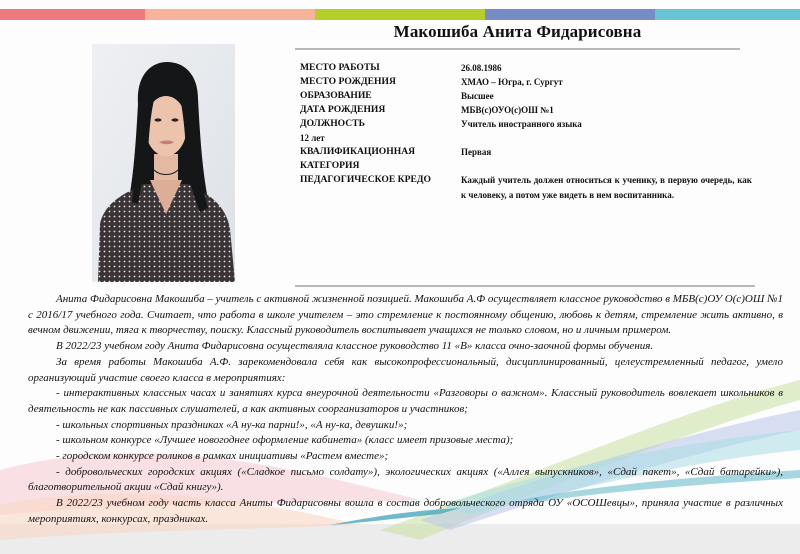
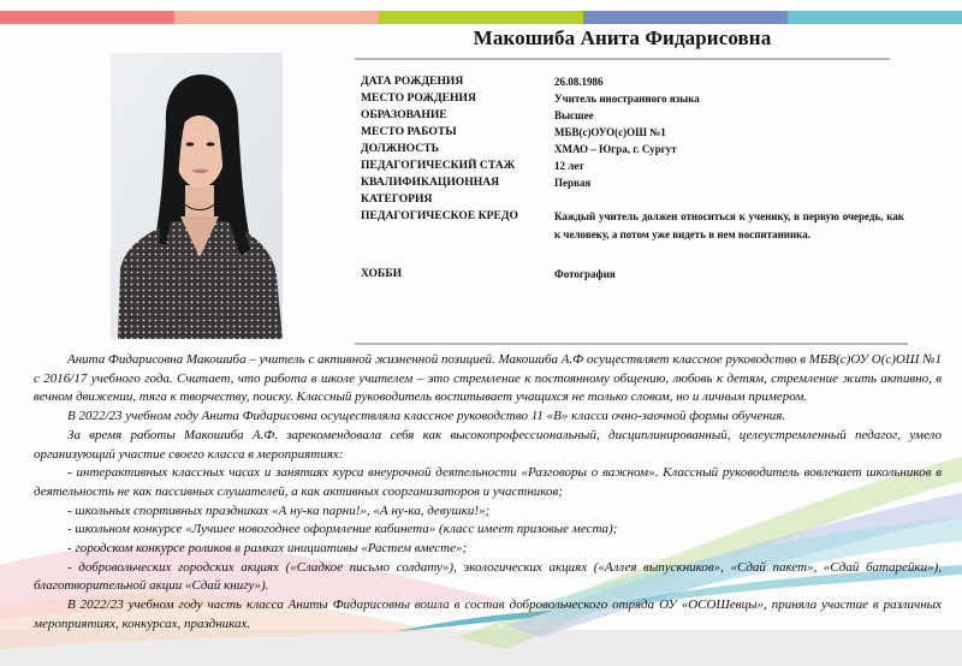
  Макошиба Анита Фидарисовна
- МЕСТО РАБОТЫ
+ ДАТА РОЖДЕНИЯ
  26.08.1986
  МЕСТО РОЖДЕНИЯ
- ХМАО – Югра, г. Сургут
+ Учитель иностранного языка
  ОБРАЗОВАНИЕ
  Высшее
- ДАТА РОЖДЕНИЯ
+ МЕСТО РАБОТЫ
  МБВ(с)ОУО(с)ОШ №1
  ДОЛЖНОСТЬ
- Учитель иностранного языка
+ ХМАО – Югра, г. Сургут
+ ПЕДАГОГИЧЕСКИЙ СТАЖ
  12 лет
  КВАЛИФИКАЦИОННАЯ КАТЕГОРИЯ
  Первая
  ПЕДАГОГИЧЕСКОЕ КРЕДО
  Каждый учитель должен относиться к ученику, в первую очередь, как к человеку, а потом уже видеть в нем воспитанника.
+ ХОББИ
+ Фотография
  Анита Фидарисовна Макошиба – учитель с активной жизненной позицией. Макошиба А.Ф осуществляет классное руководство в МБВ(с)ОУ О(с)ОШ №1 с 2016/17 учебного года. Считает, что работа в школе учителем – это стремление к постоянному общению, любовь к детям, стремление жить активно, в вечном движении, тяга к творчеству, поиску. Классный руководитель воспитывает учащихся не только словом, но и личным примером.
  В 2022/23 учебном году Анита Фидарисовна осуществляла классное руководство 11 «В» класса очно-заочной формы обучения.
  За время работы Макошиба А.Ф. зарекомендовала себя как высокопрофессиональный, дисциплинированный, целеустремленный педагог, умело организующий участие своего класса в мероприятиях:
  - интерактивных классных часах и занятиях курса внеурочной деятельности «Разговоры о важном». Классный руководитель вовлекает школьников в деятельность не как пассивных слушателей, а как активных соорганизаторов и участников;
  - школьных спортивных праздниках «А ну-ка парни!», «А ну-ка, девушки!»;
  - школьном конкурсе «Лучшее новогоднее оформление кабинета» (класс имеет призовые места);
  - городском конкурсе роликов в рамках инициативы «Растем вместе»;
  - добровольческих городских акциях («Сладкое письмо солдату»), экологических акциях («Аллея выпускников», «Сдай пакет», «Сдай батарейки»), благотворительной акции «Сдай книгу»).
  В 2022/23 учебном году часть класса Аниты Фидарисовны вошла в состав добровольческого отряда ОУ «ОСОШевцы», приняла участие в различных мероприятиях, конкурсах, праздниках.
